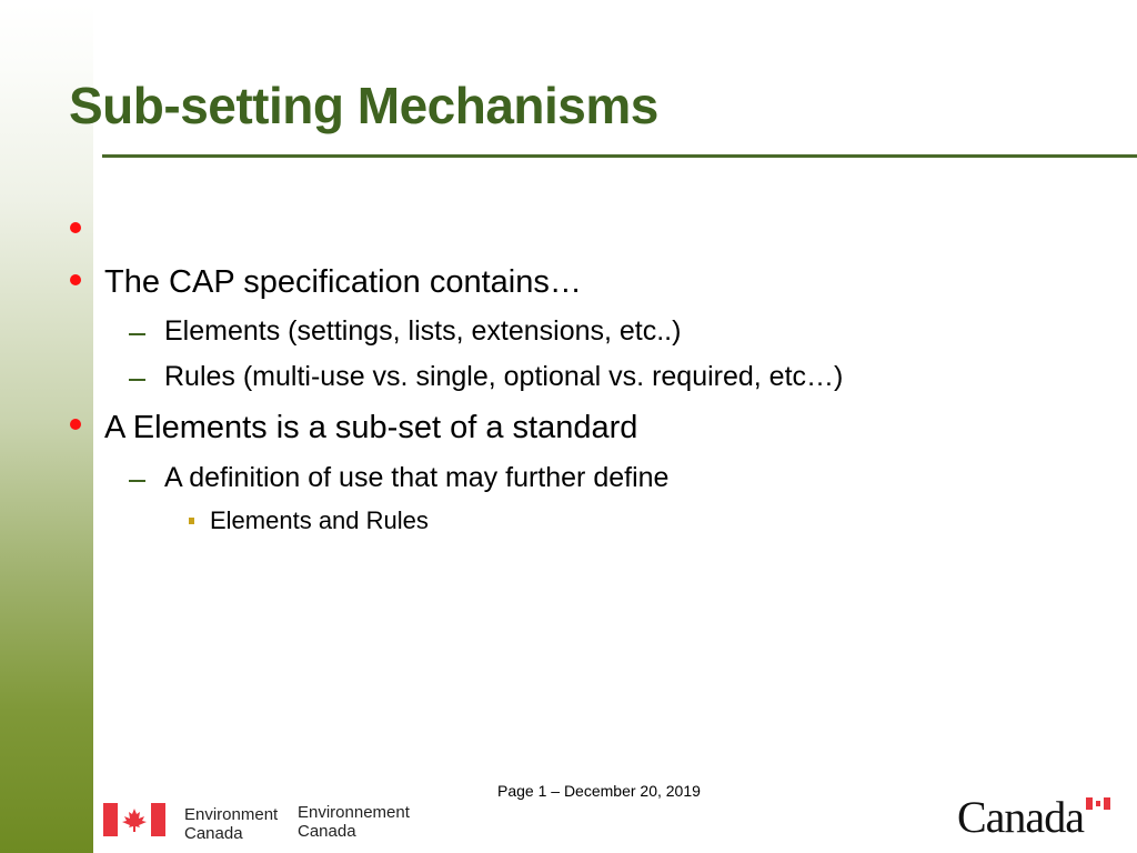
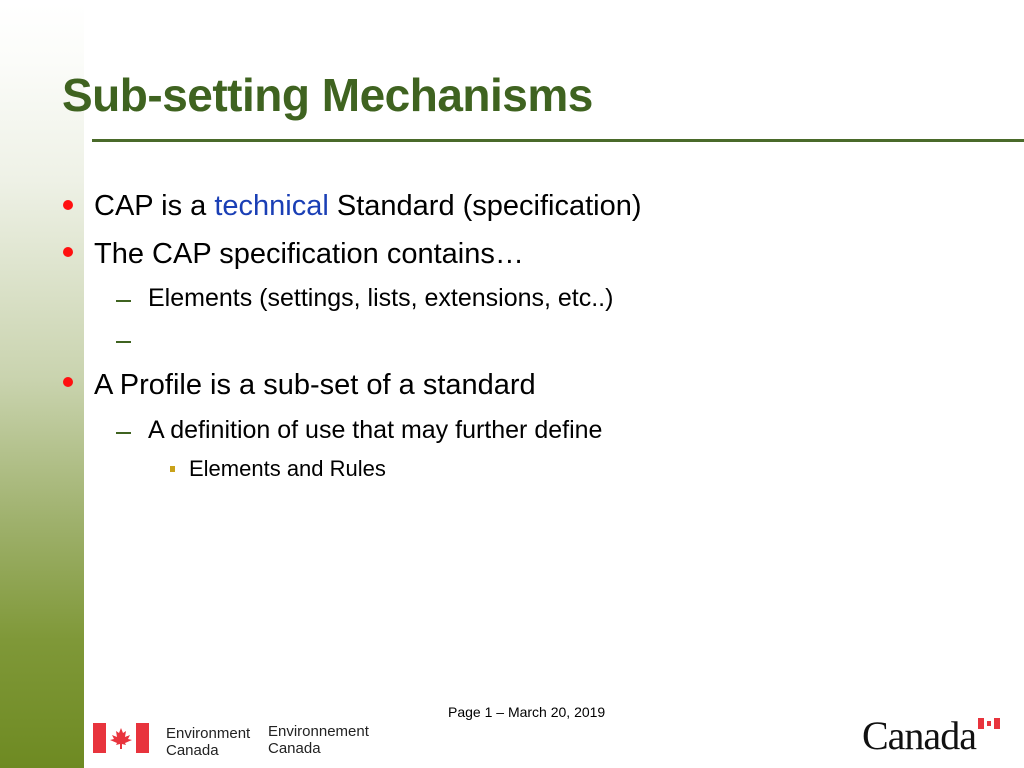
  Sub-setting Mechanisms
+ CAP is a technical Standard (specification)
  The CAP specification contains…
  Elements (settings, lists, extensions, etc..)
- Rules (multi-use vs. single, optional vs. required, etc…)
- A Elements is a sub-set of a standard
+ A Profile is a sub-set of a standard
  A definition of use that may further define
  Elements and Rules
- Page 1 – December 20, 2019
+ Page 1 – March 20, 2019
  Environment
  Canada
  Environnement
  Canada
  Canada
